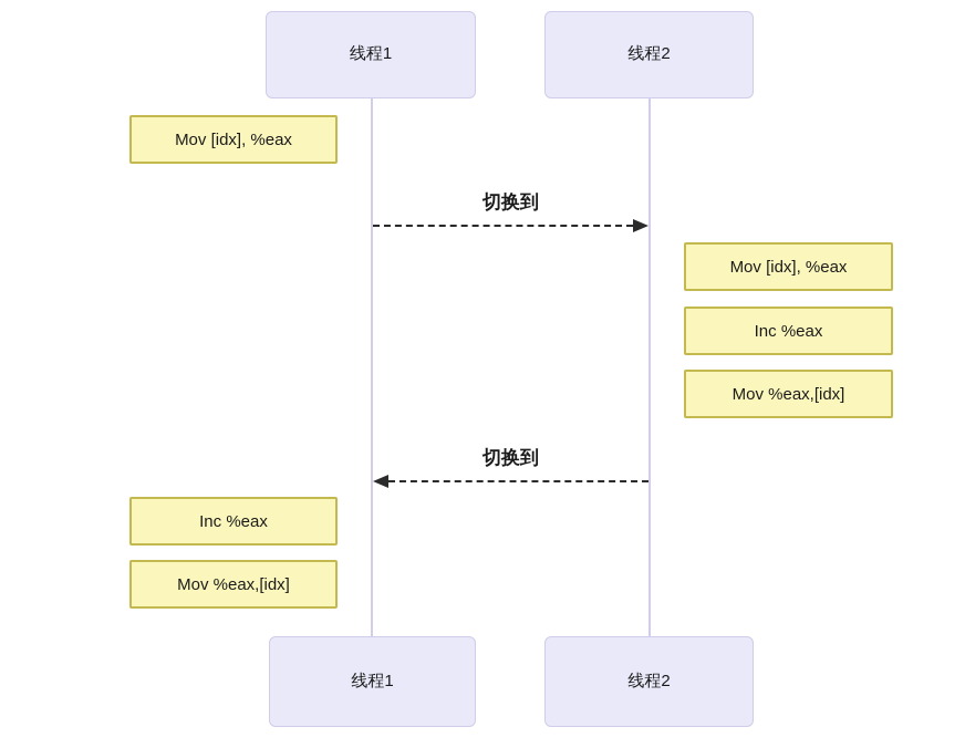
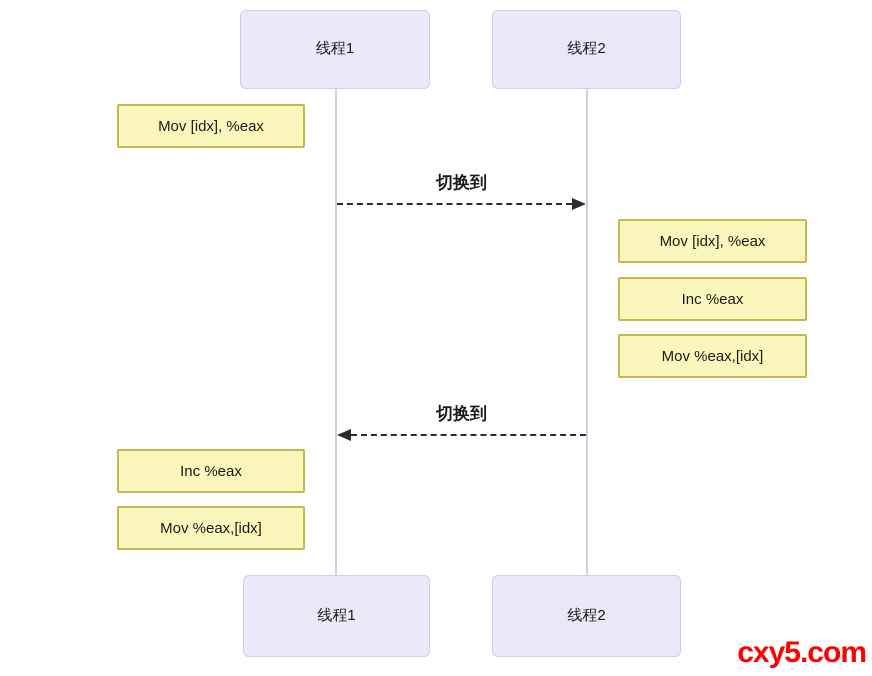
  线程1
  线程2
  Mov [idx], %eax
  切换到
  Mov [idx], %eax
  Inc %eax
  Mov %eax,[idx]
  切换到
  Inc %eax
  Mov %eax,[idx]
  线程1
  线程2
+ cxy5.com
